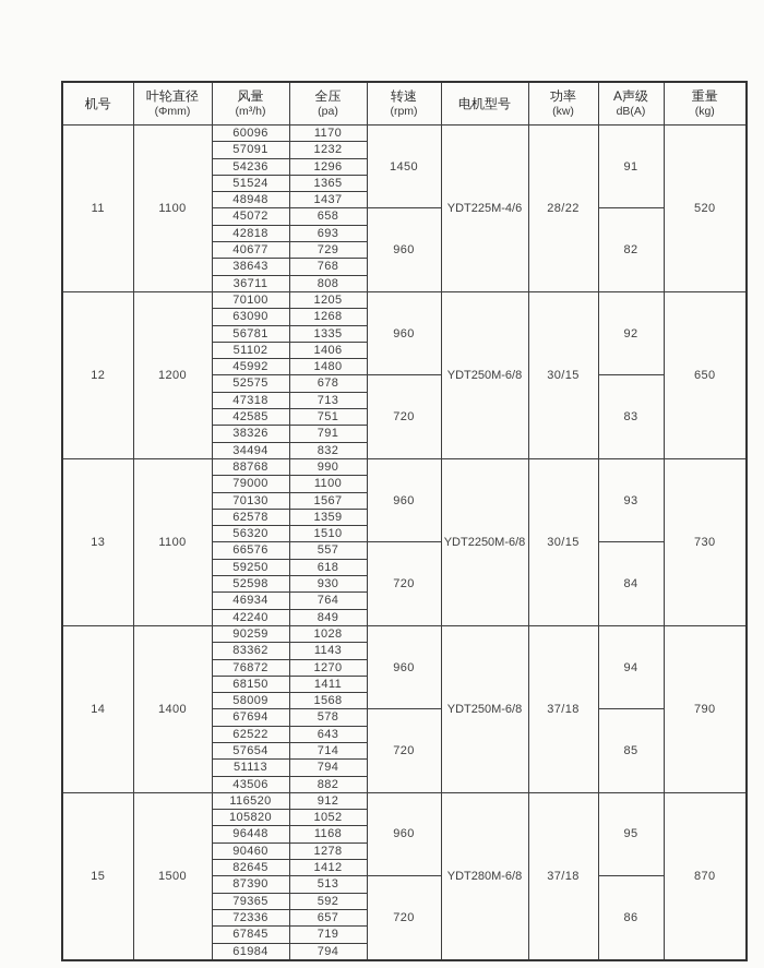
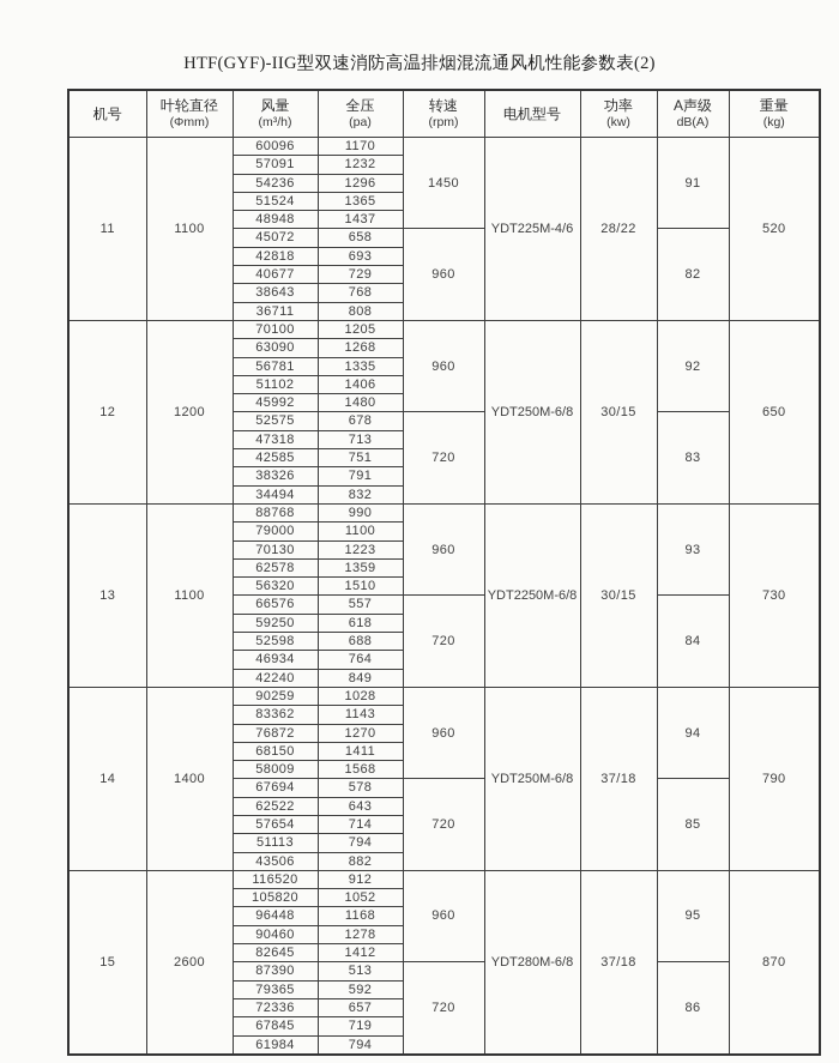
+ HTF(GYF)-IIG型双速消防高温排烟混流通风机性能参数表(2)
  机号	叶轮直径(Φmm)	风量(m³/h)	全压(pa)	转速(rpm)	电机型号	功率(kw)	A声级dB(A)	重量(kg)
  11	1100	60096	1170	1450	YDT225M-4/6	28/22	91	520
  57091	1232
  54236	1296
  51524	1365
  48948	1437
  45072	658	960	82
  42818	693
  40677	729
  38643	768
  36711	808
  12	1200	70100	1205	960	YDT250M-6/8	30/15	92	650
  63090	1268
  56781	1335
  51102	1406
  45992	1480
  52575	678	720	83
  47318	713
  42585	751
  38326	791
  34494	832
  13	1100	88768	990	960	YDT2250M-6/8	30/15	93	730
  79000	1100
- 70130	1567
+ 70130	1223
  62578	1359
  56320	1510
  66576	557	720	84
  59250	618
- 52598	930
+ 52598	688
  46934	764
  42240	849
  14	1400	90259	1028	960	YDT250M-6/8	37/18	94	790
  83362	1143
  76872	1270
  68150	1411
  58009	1568
  67694	578	720	85
  62522	643
  57654	714
  51113	794
  43506	882
- 15	1500	116520	912	960	YDT280M-6/8	37/18	95	870
+ 15	2600	116520	912	960	YDT280M-6/8	37/18	95	870
  105820	1052
  96448	1168
  90460	1278
  82645	1412
  87390	513	720	86
  79365	592
  72336	657
  67845	719
  61984	794
